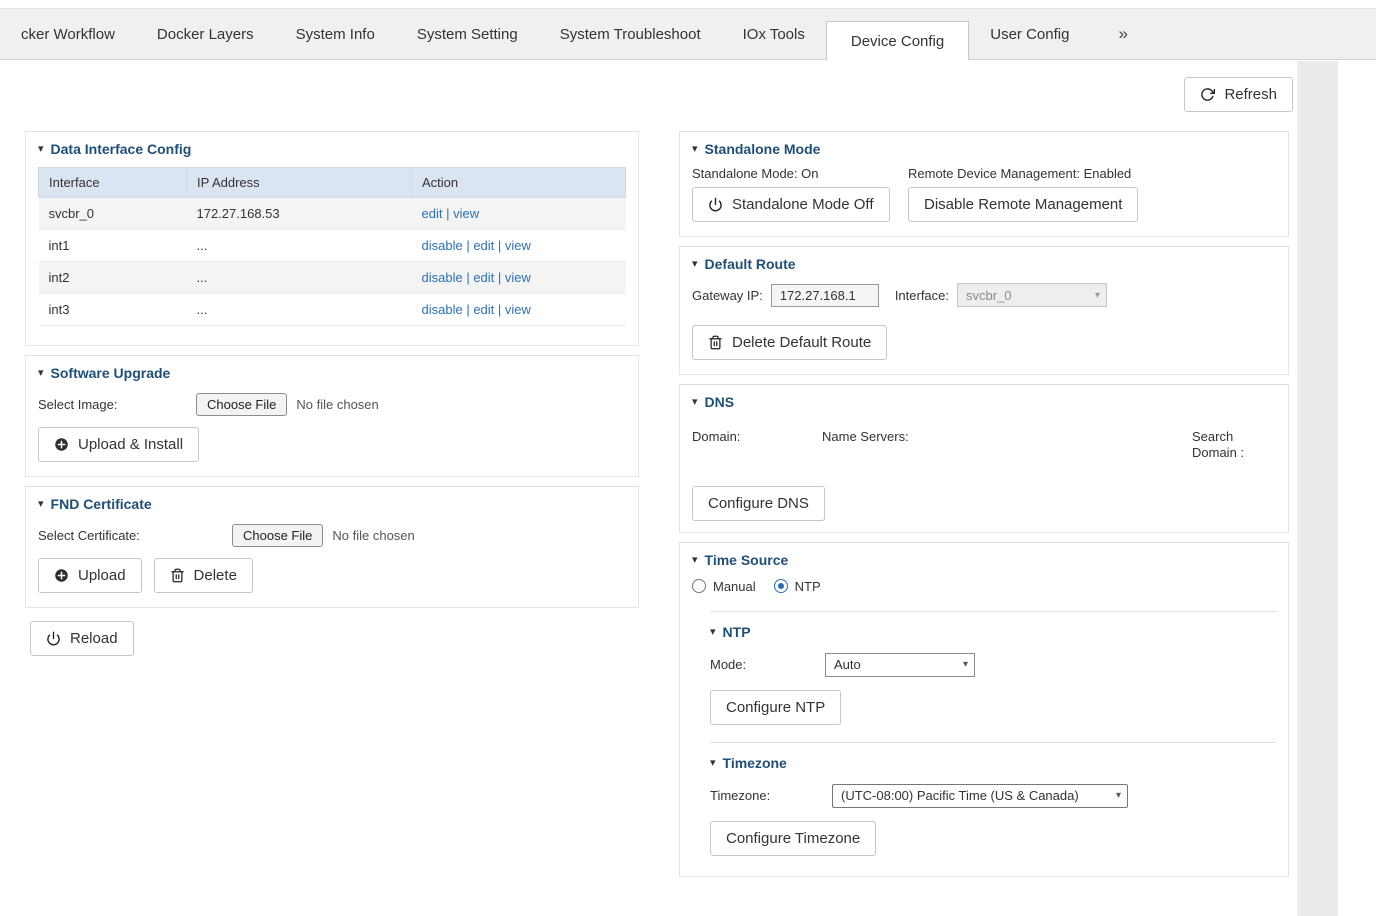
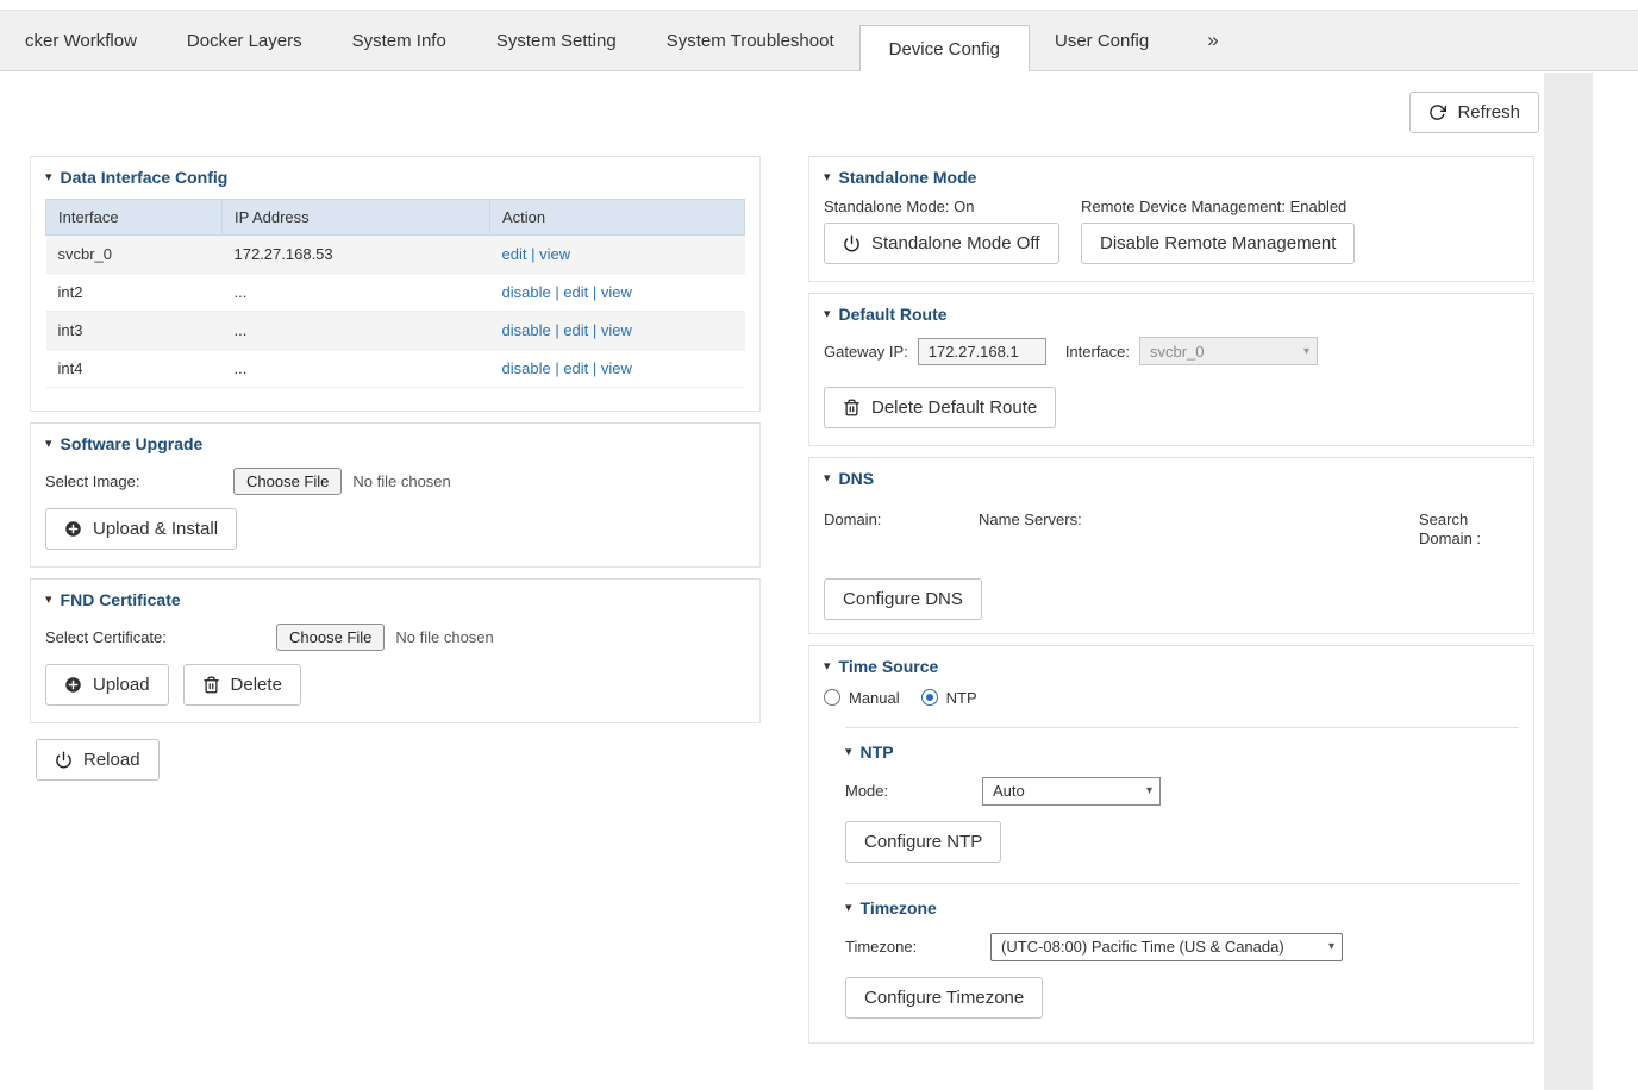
  cker Workflow
  Docker Layers
  System Info
  System Setting
  System Troubleshoot
- IOx Tools
  Device Config
  User Config
  »
  Refresh
  ▾
  Data Interface Config
  Interface	IP Address	Action
  svcbr_0	172.27.168.53	edit view
- int1	...	disable edit view
  int2	...	disable edit view
  int3	...	disable edit view
+ int4	...	disable edit view
  ▾
  Software Upgrade
  Select Image:
  Choose File
  No file chosen
  Upload & Install
  ▾
  FND Certificate
  Select Certificate:
  Choose File
  No file chosen
  Upload
  Delete
  Reload
  ▾
  Standalone Mode
  Standalone Mode: On
  Remote Device Management: Enabled
  Standalone Mode Off
  Disable Remote Management
  ▾
  Default Route
  Gateway IP:
  172.27.168.1
  Interface:
  svcbr_0
  ▾
  Delete Default Route
  ▾
  DNS
  Domain:
  Name Servers:
  Search Domain :
  Configure DNS
  ▾
  Time Source
  Manual
  NTP
  ▾
  NTP
  Mode:
  Auto
  ▾
  Configure NTP
  ▾
  Timezone
  Timezone:
  (UTC-08:00) Pacific Time (US & Canada)
  ▾
  Configure Timezone
